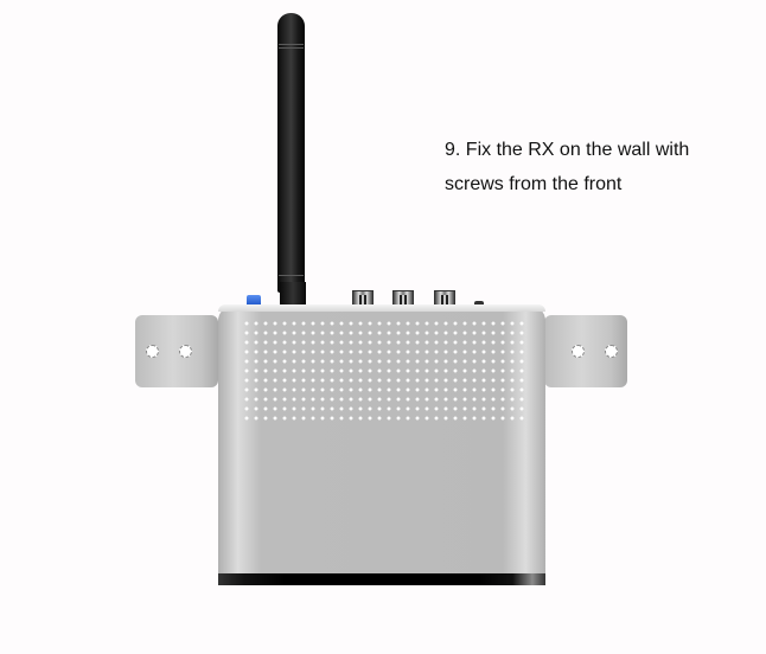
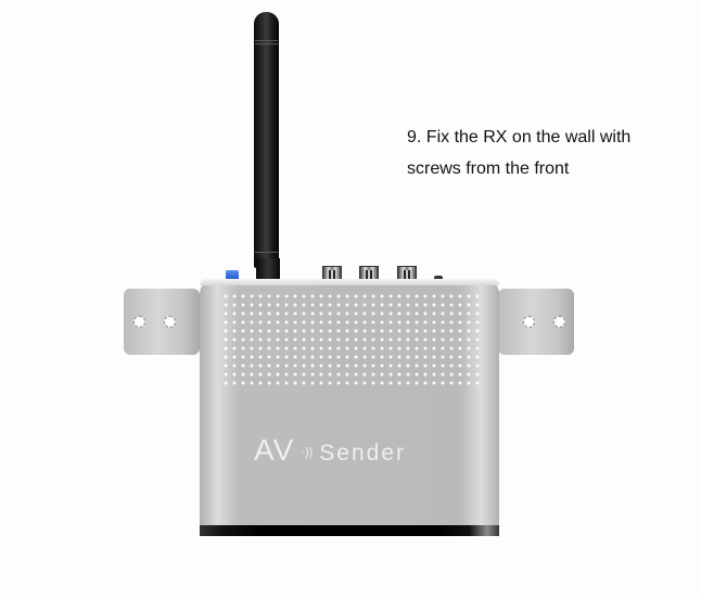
  9. Fix the RX on the wall with
  screws from the front
+ AV ·)) Sender
